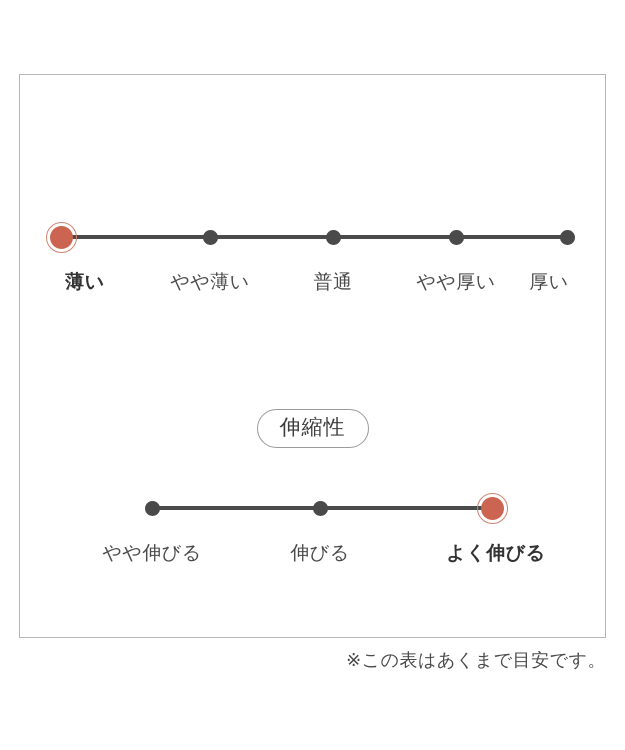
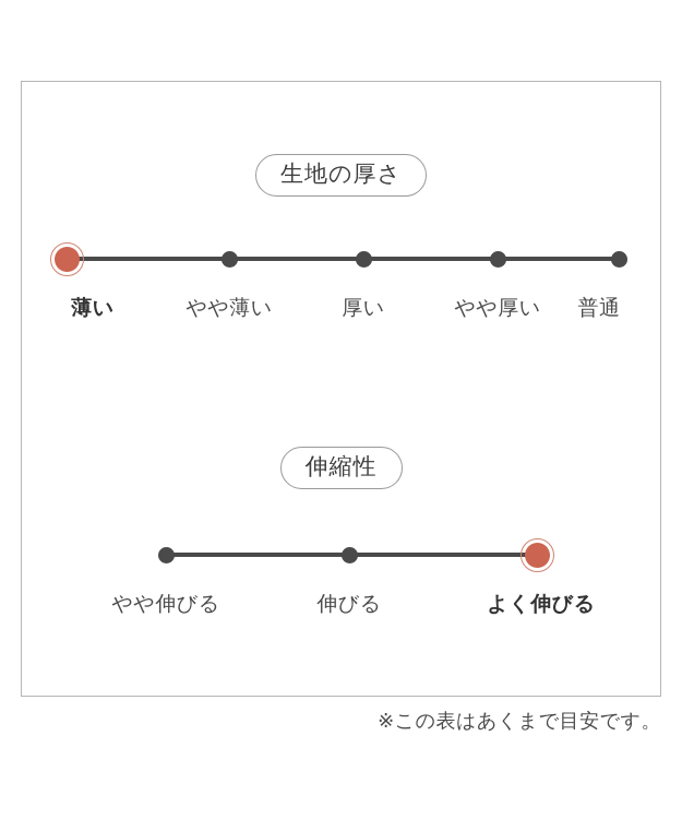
+ 生地の厚さ
  薄い
  やや薄い
- 普通
+ 厚い
  やや厚い
- 厚い
+ 普通
  伸縮性
  やや伸びる
  伸びる
  よく伸びる
  ※この表はあくまで目安です。
